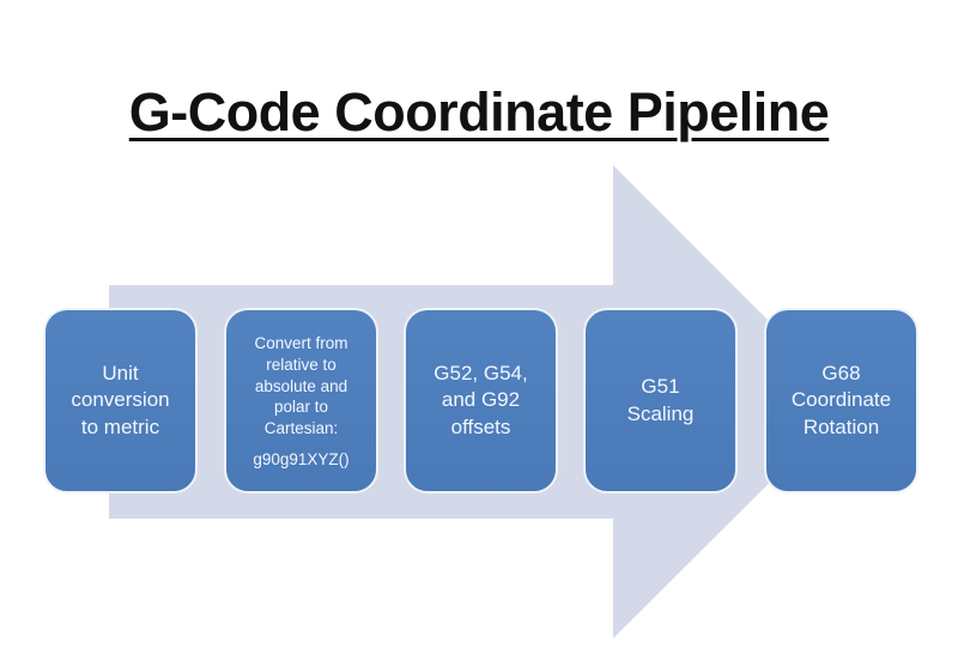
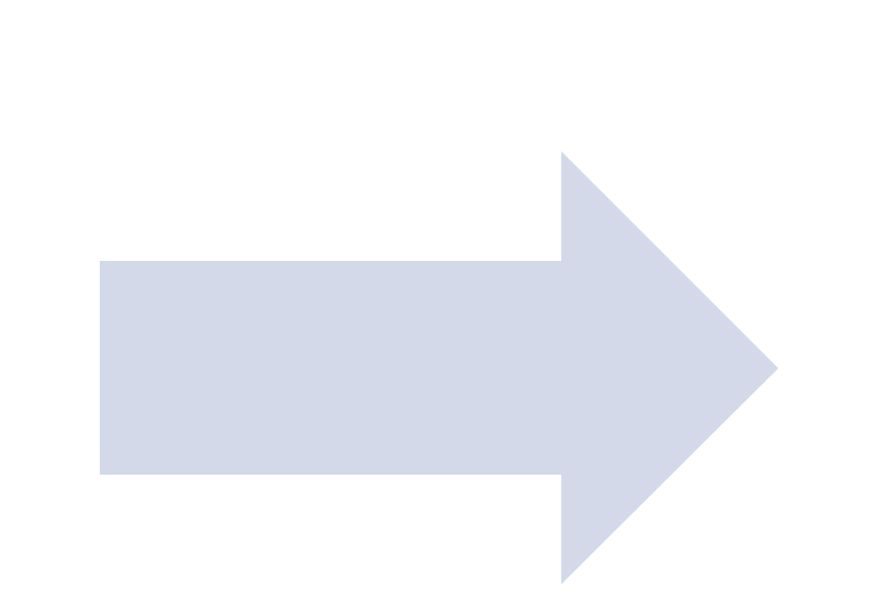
- G-Code Coordinate Pipeline
- Unit
- conversion
- to metric
- Convert from
- relative to
- absolute and
- polar to
- Cartesian:
- g90g91XYZ()
- G52, G54,
- and G92
- offsets
- G51
- Scaling
- G68
- Coordinate
- Rotation
